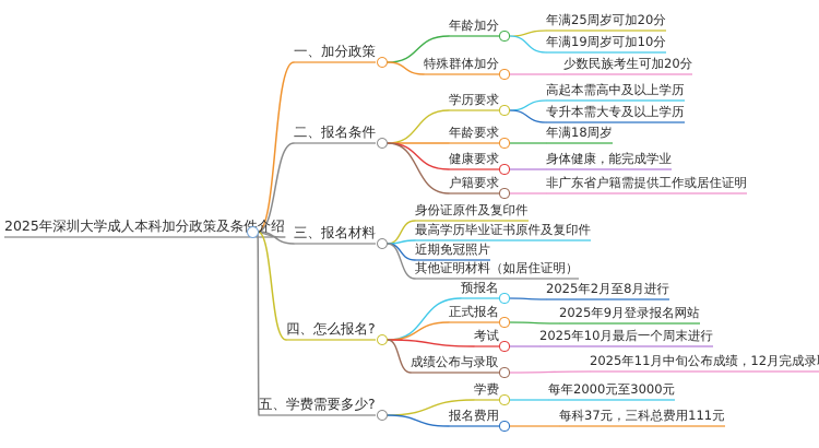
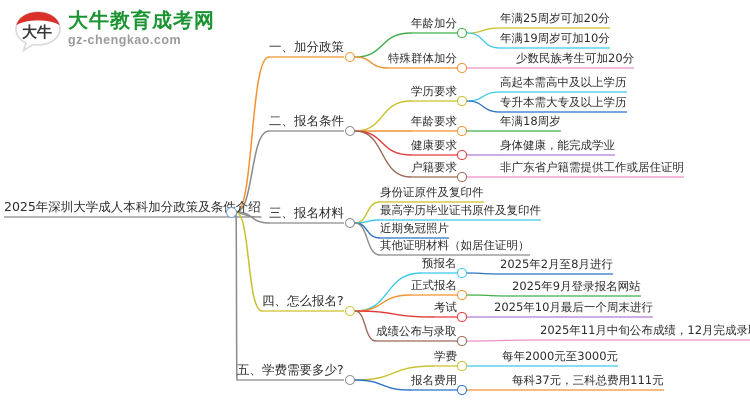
+ 大牛
+ 大牛教育成考网
+ gz-chengkao.com
  2025年深圳大学成人本科加分政策及条介绍
  一、加分政策
  年龄加分
  年满25周岁可加20分
  年满19周岁可加10分
  特殊群体加分
  少数民族考生可加20分
  二、报名条件
  学历要求
  高起本需高中及以上学历
  专升本需大专及以上学历
  年龄要求
  年满18周岁
  健康要求
  身体健康，能完成学业
  户籍要求
  非广东省户籍需提供工作或居住证明
  三、报名材料
  身份证原件及复印件
  最高学历毕业证书原件及复印件
  近期免冠照片
  其他证明材料（如居住证明）
  四、怎么报名?
  预报名
  2025年2月至8月进行
  正式报名
  2025年9月登录报名网站
  考试
  2025年10月最后一个周末进行
  成绩公布与录取
  2025年11月中旬公布成绩，12月完成录
  五、学费需要多少?
  学费
  每年2000元至3000元
  报名费用
  每科37元，三科总费用111元
